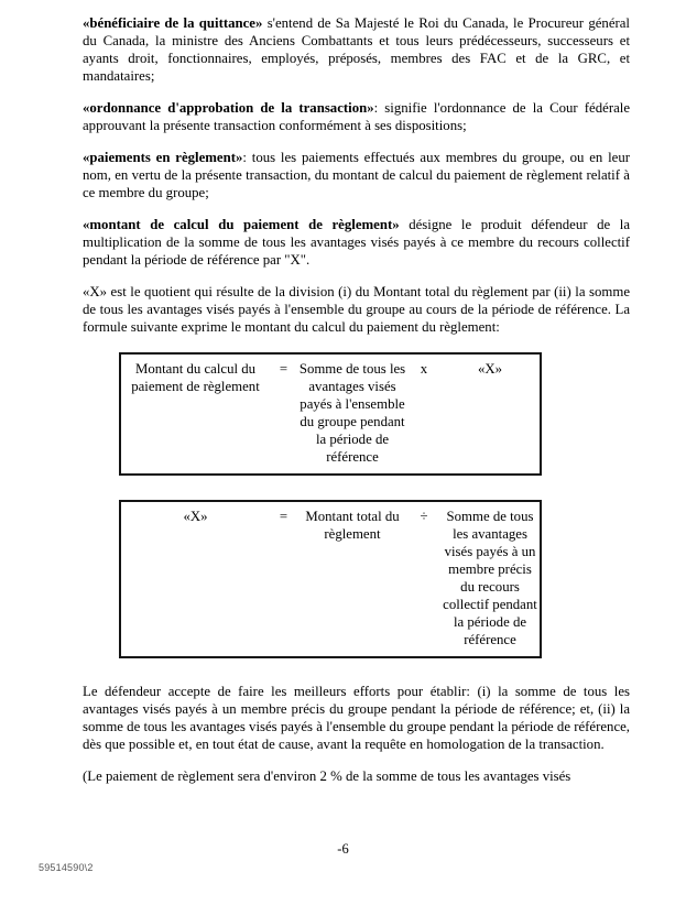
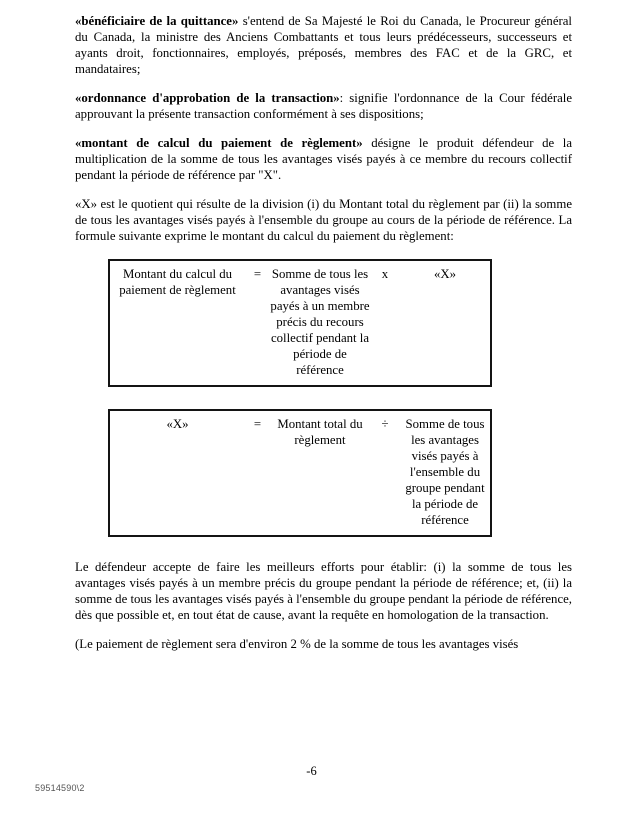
  «bénéficiaire de la quittance» s'entend de Sa Majesté le Roi du Canada, le Procureur général du Canada, la ministre des Anciens Combattants et tous leurs prédécesseurs, successeurs et ayants droit, fonctionnaires, employés, préposés, membres des FAC et de la GRC, et mandataires;
  «ordonnance d'approbation de la transaction»: signifie l'ordonnance de la Cour fédérale approuvant la présente transaction conformément à ses dispositions;
- «paiements en règlement»: tous les paiements effectués aux membres du groupe, ou en leur nom, en vertu de la présente transaction, du montant de calcul du paiement de règlement relatif à ce membre du groupe;
  «montant de calcul du paiement de règlement» désigne le produit défendeur de la multiplication de la somme de tous les avantages visés payés à ce membre du recours collectif pendant la période de référence par "X".
  «X» est le quotient qui résulte de la division (i) du Montant total du règlement par (ii) la somme de tous les avantages visés payés à l'ensemble du groupe au cours de la période de référence. La formule suivante exprime le montant du calcul du paiement du règlement:
  Montant du calcul du paiement de règlement
  =
- Somme de tous les avantages visés payés à l'ensemble du groupe pendant la période de référence
+ Somme de tous les avantages visés payés à un membre précis du recours collectif pendant la période de référence
  x
  «X»
  «X»
  =
  Montant total du règlement
  ÷
- Somme de tous les avantages visés payés à un membre précis du recours collectif pendant la période de référence
+ Somme de tous les avantages visés payés à l'ensemble du groupe pendant la période de référence
  Le défendeur accepte de faire les meilleurs efforts pour établir: (i) la somme de tous les avantages visés payés à un membre précis du groupe pendant la période de référence; et, (ii) la somme de tous les avantages visés payés à l'ensemble du groupe pendant la période de référence, dès que possible et, en tout état de cause, avant la requête en homologation de la transaction.
  (Le paiement de règlement sera d'environ 2 % de la somme de tous les avantages visés
  -6
  59514590\2
